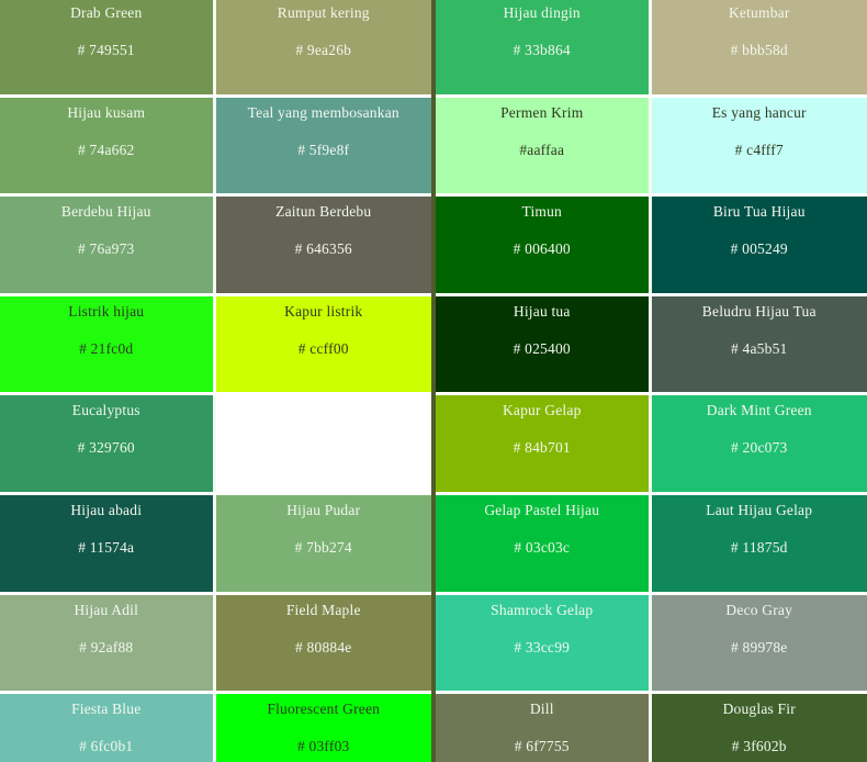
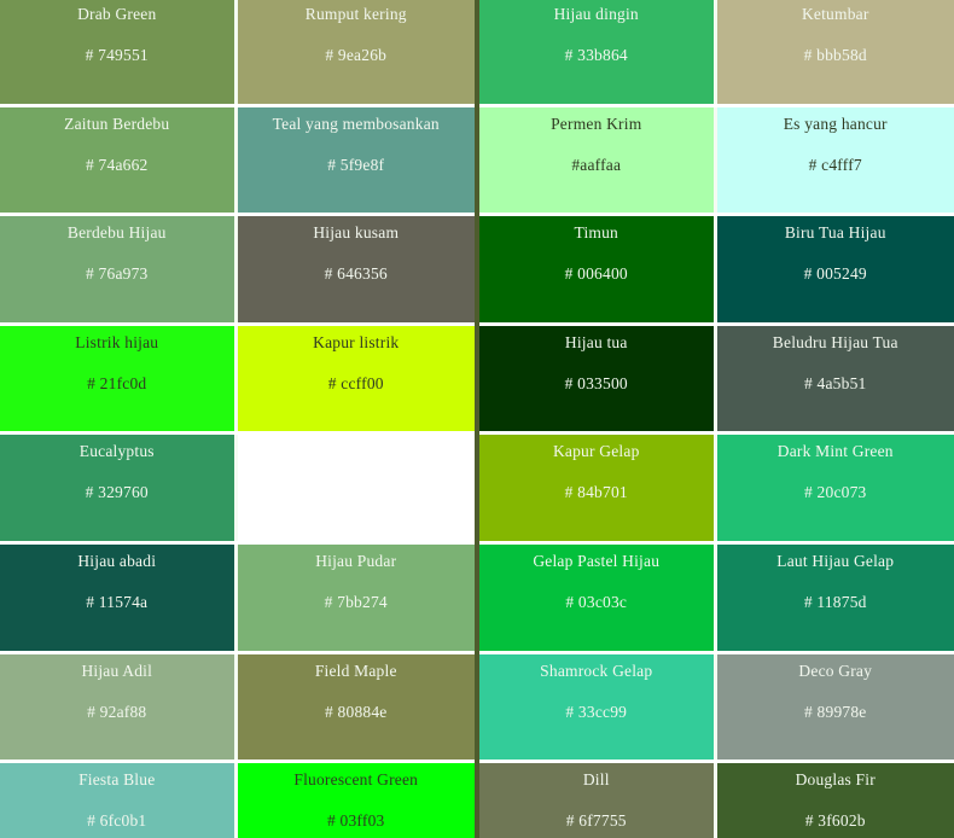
  Drab Green
  # 749551
  Rumput kering
  # 9ea26b
- Hijau kusam
+ Zaitun Berdebu
  # 74a662
  Teal yang membosankan
  # 5f9e8f
  Berdebu Hijau
  # 76a973
- Zaitun Berdebu
+ Hijau kusam
  # 646356
  Listrik hijau
  # 21fc0d
  Kapur listrik
  # ccff00
  Eucalyptus
  # 329760
  Hijau abadi
  # 11574a
  Hijau Pudar
  # 7bb274
  Hijau Adil
  # 92af88
  Field Maple
  # 80884e
  Fiesta Blue
  # 6fc0b1
  Fluorescent Green
  # 03ff03
  Hijau dingin
  # 33b864
  Ketumbar
  # bbb58d
  Permen Krim
  #aaffaa
  Es yang hancur
  # c4fff7
  Timun
  # 006400
  Biru Tua Hijau
  # 005249
  Hijau tua
- # 025400
+ # 033500
  Beludru Hijau Tua
  # 4a5b51
  Kapur Gelap
  # 84b701
  Dark Mint Green
  # 20c073
  Gelap Pastel Hijau
  # 03c03c
  Laut Hijau Gelap
  # 11875d
  Shamrock Gelap
  # 33cc99
  Deco Gray
  # 89978e
  Dill
  # 6f7755
  Douglas Fir
  # 3f602b
